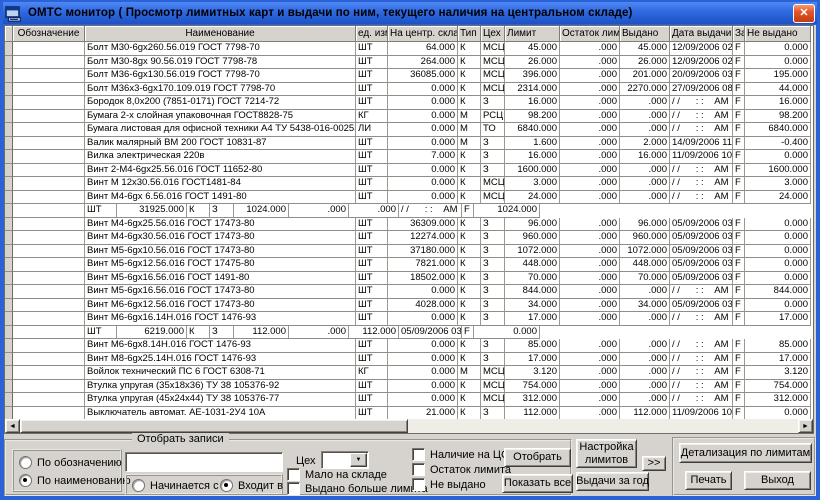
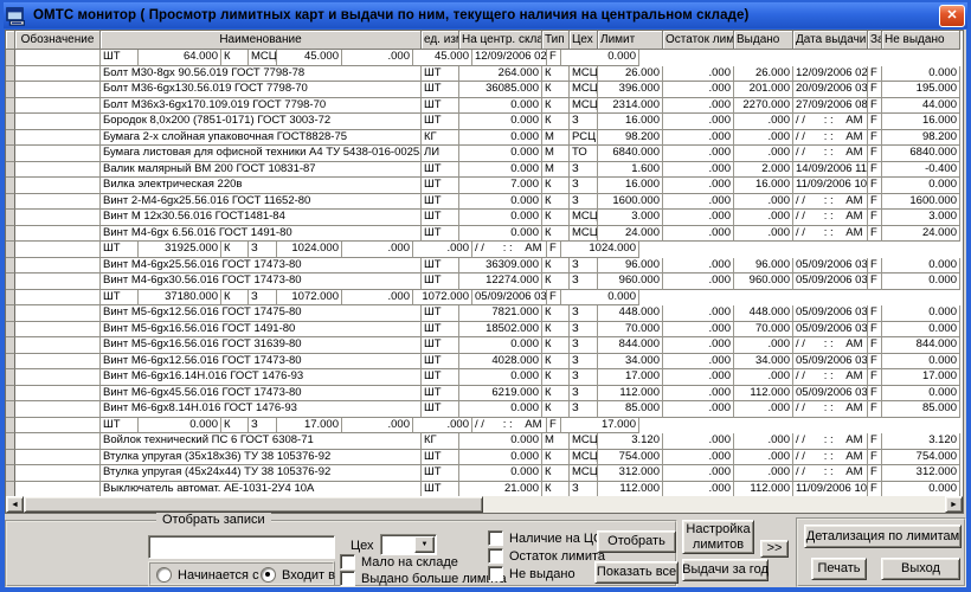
  ОМТС монитор ( Просмотр лимитных карт и выдачи по ним, текущего наличия на центральном складе)
  ✕
  Обозначение
  Наименование
  ед. из
  На центр. скла
  Тип
  Цех
  Лимит
  Остаток лим
  Выдано
  Дата выдачи
  За
  Не выдано
- Болт М30-6gx260.56.019 ГОСТ 7798-70
  ШТ
  64.000
  К
  МСЦ
  45.000
  .000
  45.000
  12/09/2006 02
  F
  0.000
  Болт М30-8gx 90.56.019 ГОСТ 7798-78
  ШТ
  264.000
  К
  МСЦ
  26.000
  .000
  26.000
  12/09/2006 02
  F
  0.000
  Болт М36-6gх130.56.019 ГОСТ 7798-70
  ШТ
  36085.000
  К
  МСЦ
  396.000
  .000
  201.000
  20/09/2006 03
  F
  195.000
  Болт М36х3-6gх170.109.019 ГОСТ 7798-70
  ШТ
  0.000
  К
  МСЦ
  2314.000
  .000
  2270.000
  27/09/2006 08
  F
  44.000
- Бородок 8,0х200 (7851-0171) ГОСТ 7214-72
+ Бородок 8,0х200 (7851-0171) ГОСТ 3003-72
  ШТ
  0.000
  К
  З
  16.000
  .000
  .000
  / / : : АМ
  F
  16.000
  Бумага 2-х слойная упаковочная ГОСТ8828-75
  КГ
  0.000
  М
  РСЦ
  98.200
  .000
  .000
  / / : : АМ
  F
  98.200
  Бумага листовая для офисной техники А4 ТУ 5438-016-0025
  ЛИ
  0.000
  М
  ТО
  6840.000
  .000
  .000
  / / : : АМ
  F
  6840.000
  Валик малярный ВМ 200 ГОСТ 10831-87
  ШТ
  0.000
  М
  З
  1.600
  .000
  2.000
  14/09/2006 11
  F
  -0.400
  Вилка электрическая 220в
  ШТ
  7.000
  К
  З
  16.000
  .000
  16.000
  11/09/2006 10
  F
  0.000
  Винт 2-М4-6gх25.56.016 ГОСТ 11652-80
  ШТ
  0.000
  К
  З
  1600.000
  .000
  .000
  / / : : АМ
  F
  1600.000
  Винт М 12х30.56.016 ГОСТ1481-84
  ШТ
  0.000
  К
  МСЦ
  3.000
  .000
  .000
  / / : : АМ
  F
  3.000
  Винт М4-6gх 6.56.016 ГОСТ 1491-80
  ШТ
  0.000
  К
  МСЦ
  24.000
  .000
  .000
  / / : : АМ
  F
  24.000
  ШТ
  31925.000
  К
  З
  1024.000
  .000
  .000
  / / : : АМ
  F
  1024.000
  Винт М4-6gх25.56.016 ГОСТ 17473-80
  ШТ
  36309.000
  К
  З
  96.000
  .000
  96.000
  05/09/2006 03
  F
  0.000
  Винт М4-6gх30.56.016 ГОСТ 17473-80
  ШТ
  12274.000
  К
  З
  960.000
  .000
  960.000
  05/09/2006 03
  F
  0.000
- Винт М5-6gх10.56.016 ГОСТ 17473-80
  ШТ
  37180.000
  К
  З
  1072.000
  .000
  1072.000
  05/09/2006 03
  F
  0.000
  Винт М5-6gх12.56.016 ГОСТ 17475-80
  ШТ
  7821.000
  К
  З
  448.000
  .000
  448.000
  05/09/2006 03
  F
  0.000
  Винт М5-6gх16.56.016 ГОСТ 1491-80
  ШТ
  18502.000
  К
  З
  70.000
  .000
  70.000
  05/09/2006 03
  F
  0.000
- Винт М5-6gх16.56.016 ГОСТ 17473-80
+ Винт М5-6gх16.56.016 ГОСТ 31639-80
  ШТ
  0.000
  К
  З
  844.000
  .000
  .000
  / / : : АМ
  F
  844.000
  Винт М6-6gх12.56.016 ГОСТ 17473-80
  ШТ
  4028.000
  К
  З
  34.000
  .000
  34.000
  05/09/2006 03
  F
  0.000
  Винт М6-6gх16.14Н.016 ГОСТ 1476-93
  ШТ
  0.000
  К
  З
  17.000
  .000
  .000
  / / : : АМ
  F
  17.000
+ Винт М6-6gх45.56.016 ГОСТ 17473-80
  ШТ
  6219.000
  К
  З
  112.000
  .000
  112.000
  05/09/2006 03
  F
  0.000
  Винт М6-6gх8.14Н.016 ГОСТ 1476-93
  ШТ
  0.000
  К
  З
  85.000
  .000
  .000
  / / : : АМ
  F
  85.000
- Винт М8-6gх25.14Н.016 ГОСТ 1476-93
  ШТ
  0.000
  К
  З
  17.000
  .000
  .000
  / / : : АМ
  F
  17.000
  Войлок технический ПС 6 ГОСТ 6308-71
  КГ
  0.000
  М
  МСЦ
  3.120
  .000
  .000
  / / : : АМ
  F
  3.120
  Втулка упругая (35х18х36) ТУ 38 105376-92
  ШТ
  0.000
  К
  МСЦ
  754.000
  .000
  .000
  / / : : АМ
  F
  754.000
- Втулка упругая (45х24х44) ТУ 38 105376-77
+ Втулка упругая (45х24х44) ТУ 38 105376-92
  ШТ
  0.000
  К
  МСЦ
  312.000
  .000
  .000
  / / : : АМ
  F
  312.000
  Выключатель автомат. АЕ-1031-2У4 10А
  ШТ
  21.000
  К
  З
  112.000
  .000
  112.000
  11/09/2006 10
  F
  0.000
  Отобрать записи
- По обозначению
- По наименованию
  Начинается с
  Входит в
  Цех
  Мало на складе
  Выдано больше лим
  Наличие на Ц
  Остаток лимита
  Не выдано
  Отобрать
  Показать все
  Настройка лимитов
  >>
  Выдачи за год
  Детализация по лимитам
  Печать
  Выход
